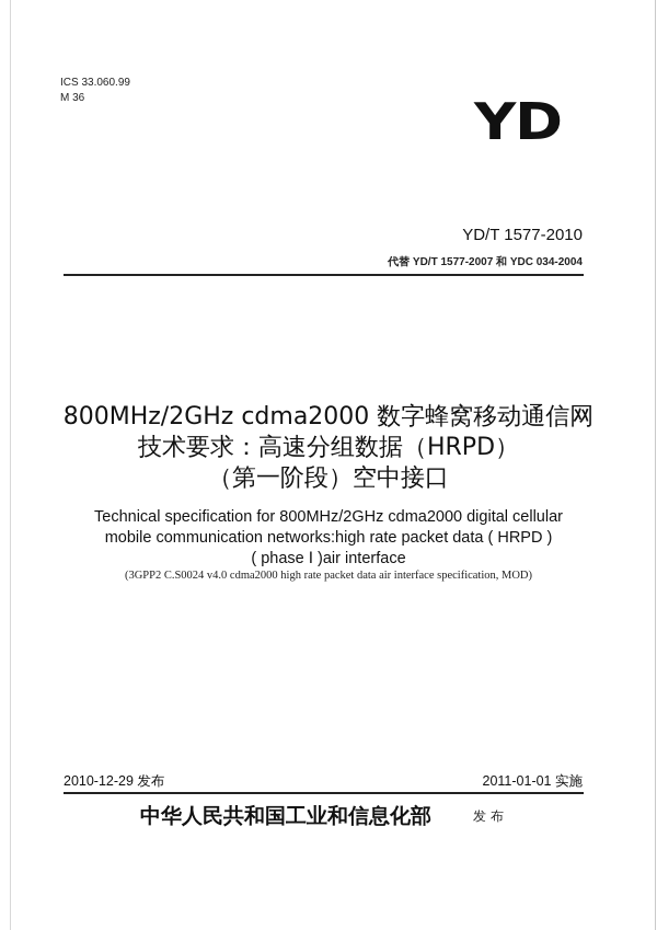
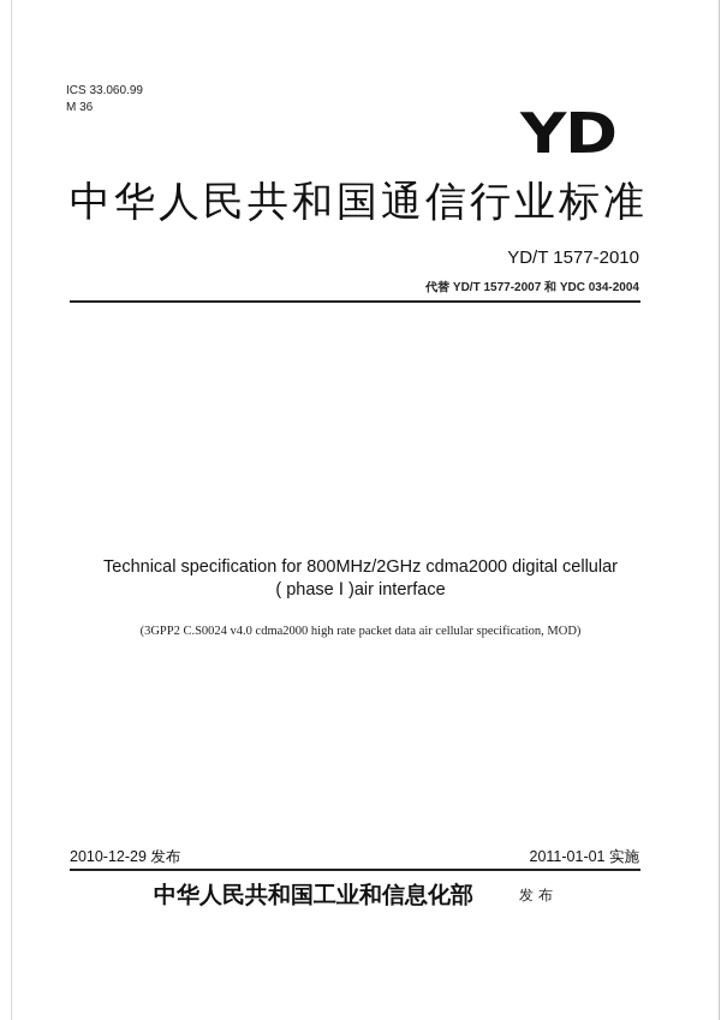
  ICS 33.060.99
  M 36
  YD
+ 中华人民共和国通信行业标准
  YD/T 1577-2010
  代替 YD/T 1577-2007 和 YDC 034-2004
- 800MHz/2GHz cdma2000 数字蜂窝移动通信网
- 技术要求：高速分组数据（HRPD）
- （第一阶段）空中接口
  Technical specification for 800MHz/2GHz cdma2000 digital cellular
- mobile communication networks:high rate packet data ( HRPD )
  ( phase Ⅰ )air interface
- (3GPP2 C.S0024 v4.0 cdma2000 high rate packet data air interface specification, MOD)
+ (3GPP2 C.S0024 v4.0 cdma2000 high rate packet data air cellular specification, MOD)
  2010-12-29 发布
  2011-01-01 实施
  中华人民共和国工业和信息化部
  发布
